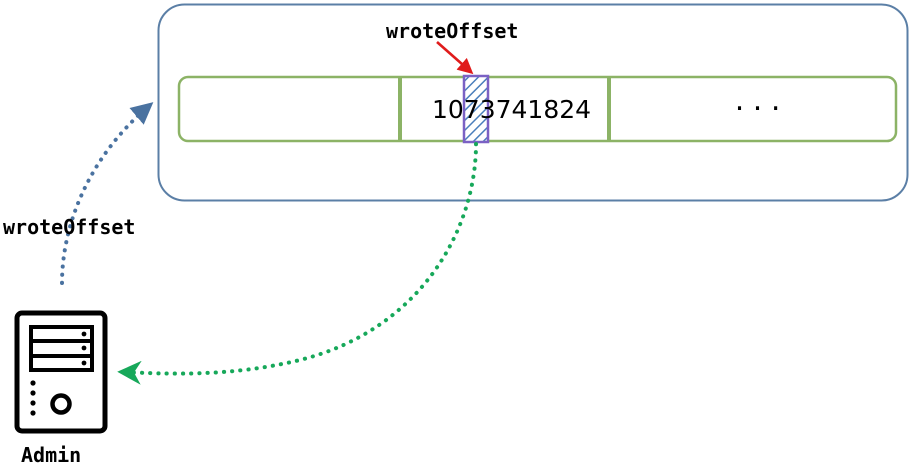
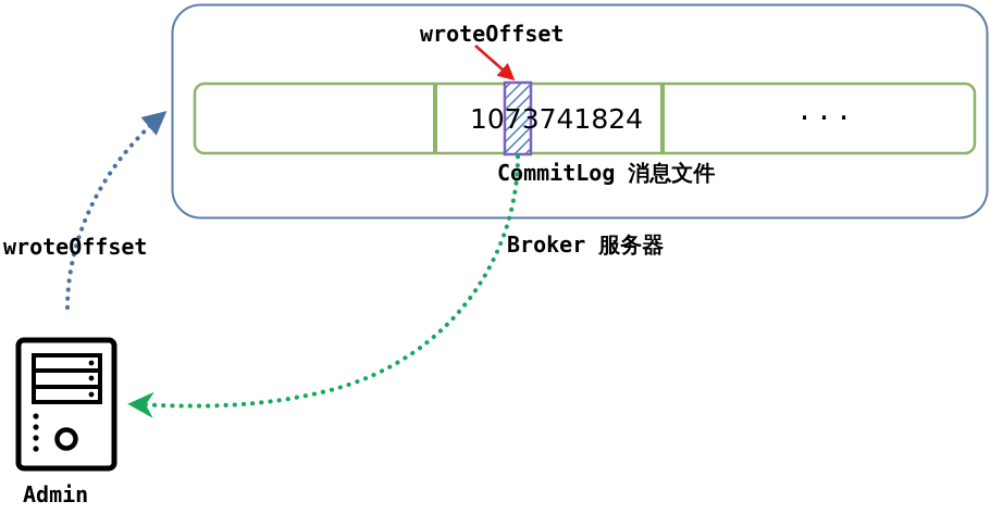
  1073741824
  ···
  wroteOffset
+ CommitLog 消息文件
+ Broker 服务器
  wroteOffset
  Admin
